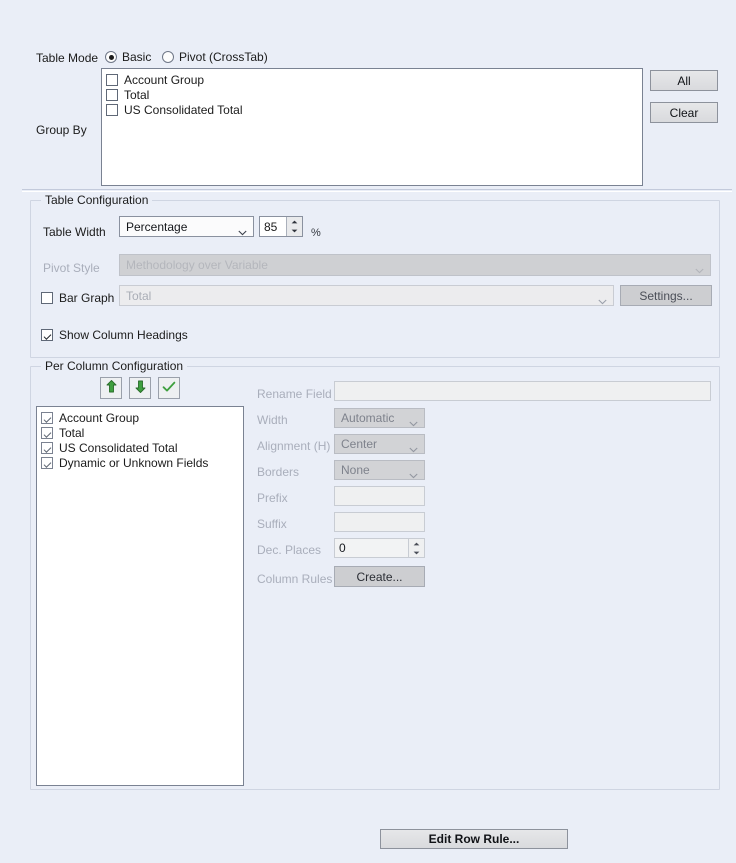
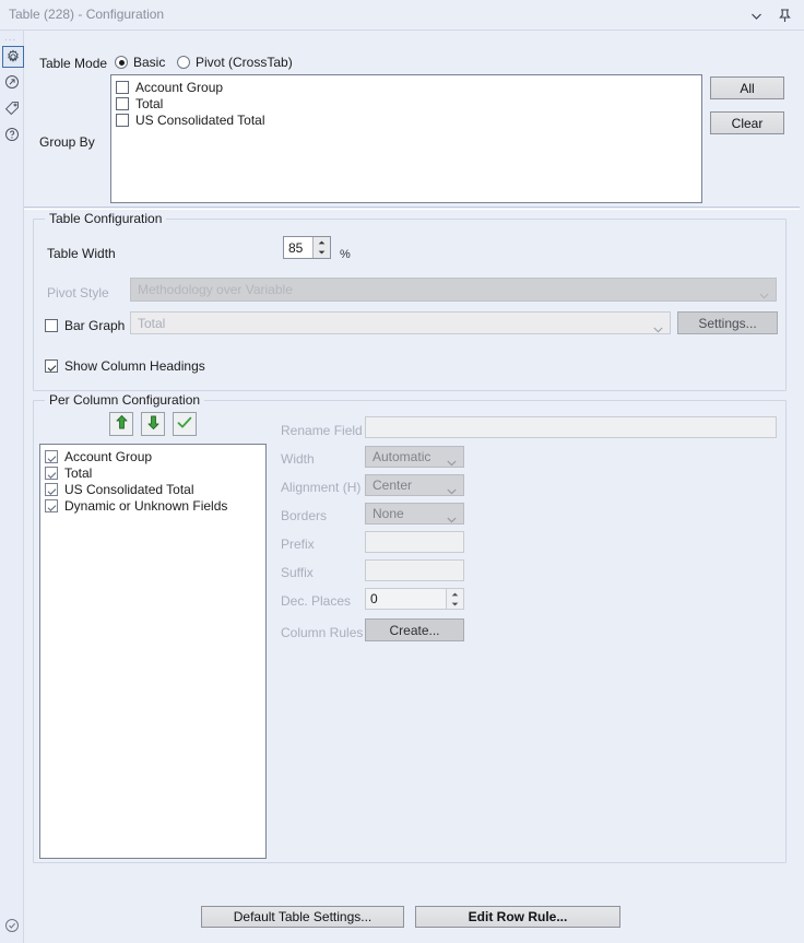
+ Table (228) - Configuration
+ ...
  Table Mode
  Basic
  Pivot (CrossTab)
  Group By
  Account Group
  Total
  US Consolidated Total
  All
  Clear
  Table Configuration
  Table Width
- Percentage
  85
  %
  Pivot Style
  Methodology over Variable
  Bar Graph
  Total
  Settings...
  Show Column Headings
  Per Column Configuration
  Account Group
  Total
  US Consolidated Total
  Dynamic or Unknown Fields
  Rename Field
  Width
  Automatic
  Alignment (H)
  Center
  Borders
  None
  Prefix
  Suffix
  Dec. Places
  0
  Column Rules
  Create...
+ Default Table Settings...
  Edit Row Rule...
